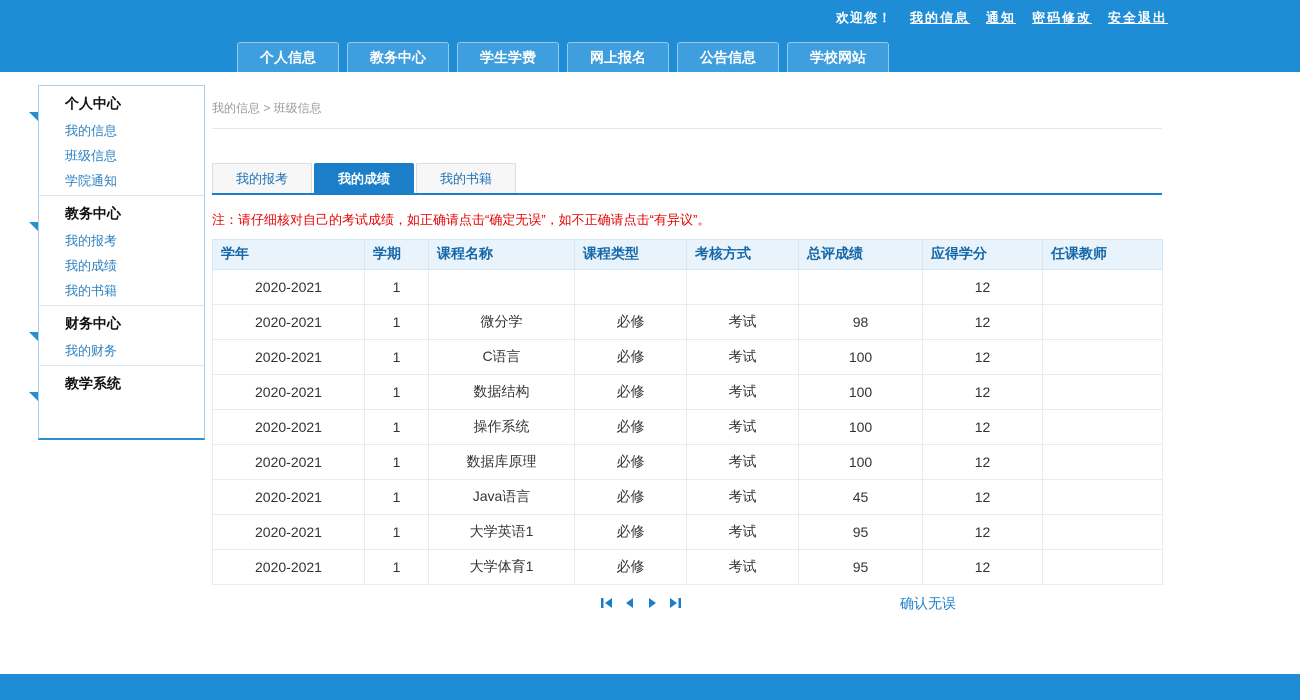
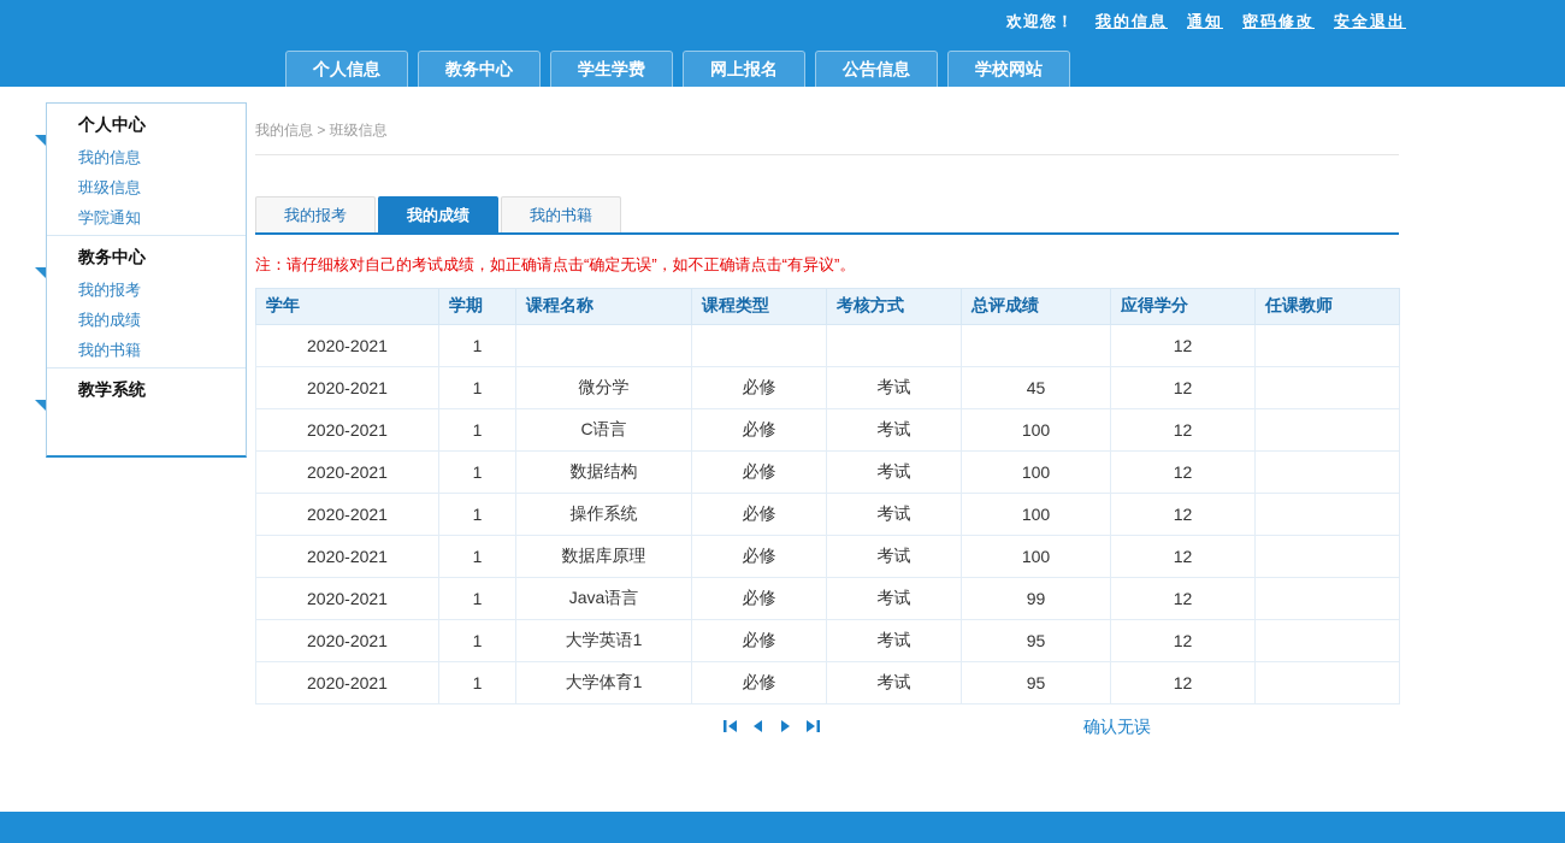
  欢迎您！
  我的信息
  通知
  密码修改
  安全退出
  个人信息
  教务中心
  学生学费
  网上报名
  公告信息
  学校网站
  个人中心
  我的信息
  班级信息
  学院通知
  教务中心
  我的报考
  我的成绩
  我的书籍
- 财务中心
- 我的财务
  教学系统
  我的信息 > 班级信息
  我的报考
  我的成绩
  我的书籍
  注：请仔细核对自己的考试成绩，如正确请点击“确定无误”，如不正确请点击“有异议”。
  学年	学期	课程名称	课程类型	考核方式	总评成绩	应得学分	任课教师
  2020-2021	1					12
- 2020-2021	1	微分学	必修	考试	98	12
+ 2020-2021	1	微分学	必修	考试	45	12
  2020-2021	1	C语言	必修	考试	100	12
  2020-2021	1	数据结构	必修	考试	100	12
  2020-2021	1	操作系统	必修	考试	100	12
  2020-2021	1	数据库原理	必修	考试	100	12
- 2020-2021	1	Java语言	必修	考试	45	12
+ 2020-2021	1	Java语言	必修	考试	99	12
  2020-2021	1	大学英语1	必修	考试	95	12
  2020-2021	1	大学体育1	必修	考试	95	12
  确认无误
